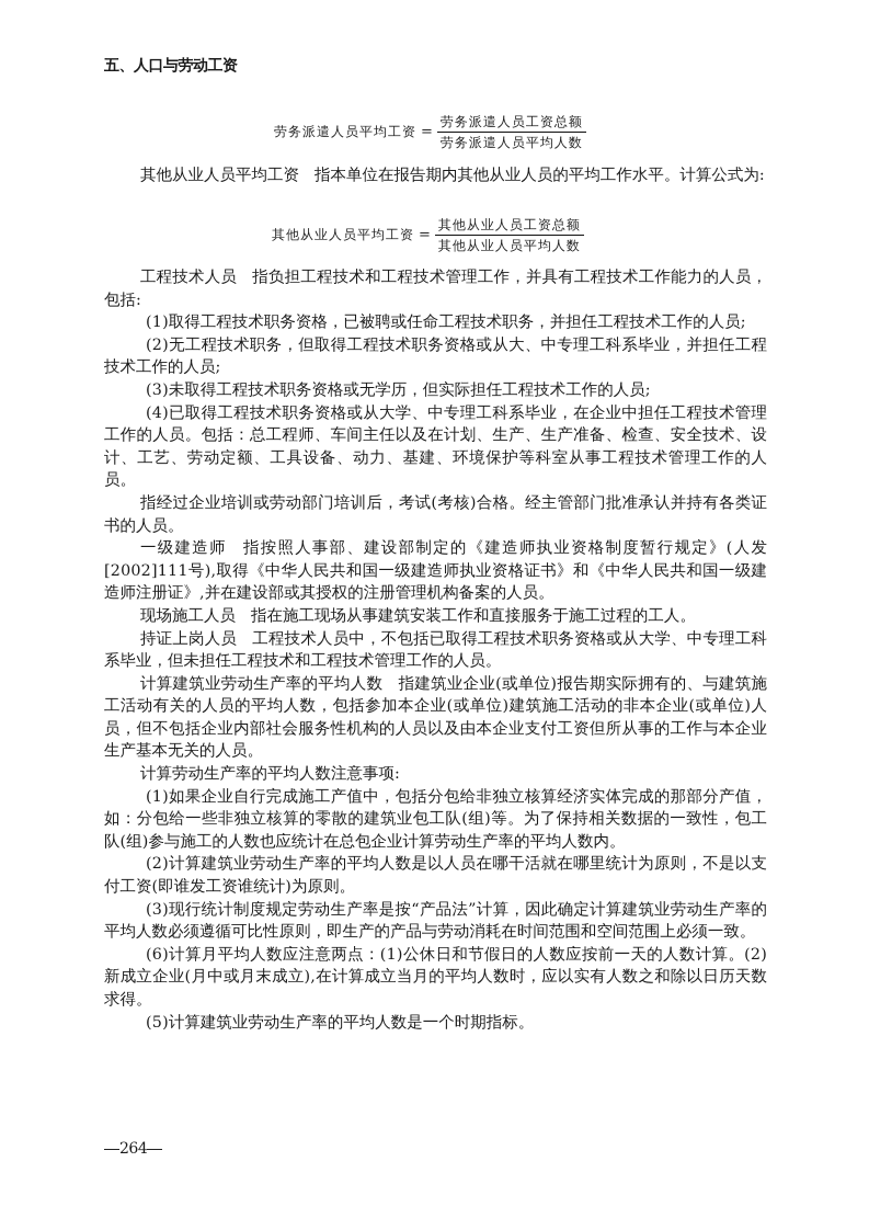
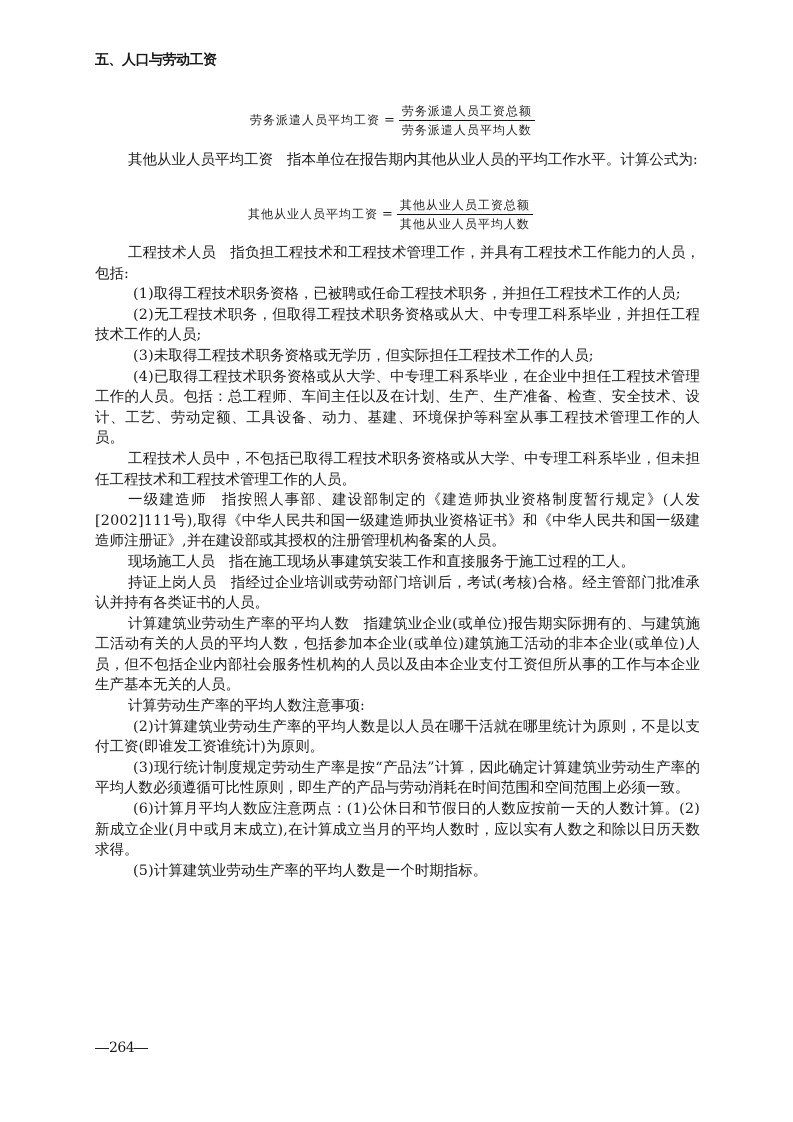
  五、人口与劳动工资
  劳务派遣人员平均工资
  =
  劳务派遣人员工资总额
  劳务派遣人员平均人数
  其他从业人员平均工资 指本单位在报告期内其他从业人员的平均工作水平。计算公式为:
  其他从业人员平均工资
  =
  其他从业人员工资总额
  其他从业人员平均人数
  工程技术人员 指负担工程技术和工程技术管理工作，并具有工程技术工作能力的人员，包括:
  (1)取得工程技术职务资格，已被聘或任命工程技术职务，并担任工程技术工作的人员;
  (2)无工程技术职务，但取得工程技术职务资格或从大、中专理工科系毕业，并担任工程技术工作的人员;
  (3)未取得工程技术职务资格或无学历，但实际担任工程技术工作的人员;
  (4)已取得工程技术职务资格或从大学、中专理工科系毕业，在企业中担任工程技术管理工作的人员。包括：总工程师、车间主任以及在计划、生产、生产准备、检查、安全技术、设计、工艺、劳动定额、工具设备、动力、基建、环境保护等科室从事工程技术管理工作的人员。
- 指经过企业培训或劳动部门培训后，考试(考核)合格。经主管部门批准承认并持有各类证书的人员。
+ 工程技术人员中，不包括已取得工程技术职务资格或从大学、中专理工科系毕业，但未担任工程技术和工程技术管理工作的人员。
  一级建造师 指按照人事部、建设部制定的《建造师执业资格制度暂行规定》(人发[2002]111号),取得《中华人民共和国一级建造师执业资格证书》和《中华人民共和国一级建造师注册证》,并在建设部或其授权的注册管理机构备案的人员。
  现场施工人员 指在施工现场从事建筑安装工作和直接服务于施工过程的工人。
- 持证上岗人员 工程技术人员中，不包括已取得工程技术职务资格或从大学、中专理工科系毕业，但未担任工程技术和工程技术管理工作的人员。
+ 持证上岗人员 指经过企业培训或劳动部门培训后，考试(考核)合格。经主管部门批准承认并持有各类证书的人员。
  计算建筑业劳动生产率的平均人数 指建筑业企业(或单位)报告期实际拥有的、与建筑施工活动有关的人员的平均人数，包括参加本企业(或单位)建筑施工活动的非本企业(或单位)人员，但不包括企业内部社会服务性机构的人员以及由本企业支付工资但所从事的工作与本企业生产基本无关的人员。
  计算劳动生产率的平均人数注意事项:
- (1)如果企业自行完成施工产值中，包括分包给非独立核算经济实体完成的那部分产值，如：分包给一些非独立核算的零散的建筑业包工队(组)等。为了保持相关数据的一致性，包工队(组)参与施工的人数也应统计在总包企业计算劳动生产率的平均人数内。
  (2)计算建筑业劳动生产率的平均人数是以人员在哪干活就在哪里统计为原则，不是以支付工资(即谁发工资谁统计)为原则。
  (3)现行统计制度规定劳动生产率是按“产品法”计算，因此确定计算建筑业劳动生产率的平均人数必须遵循可比性原则，即生产的产品与劳动消耗在时间范围和空间范围上必须一致。
  (6)计算月平均人数应注意两点：(1)公休日和节假日的人数应按前一天的人数计算。(2)新成立企业(月中或月末成立),在计算成立当月的平均人数时，应以实有人数之和除以日历天数求得。
  (5)计算建筑业劳动生产率的平均人数是一个时期指标。
  264
